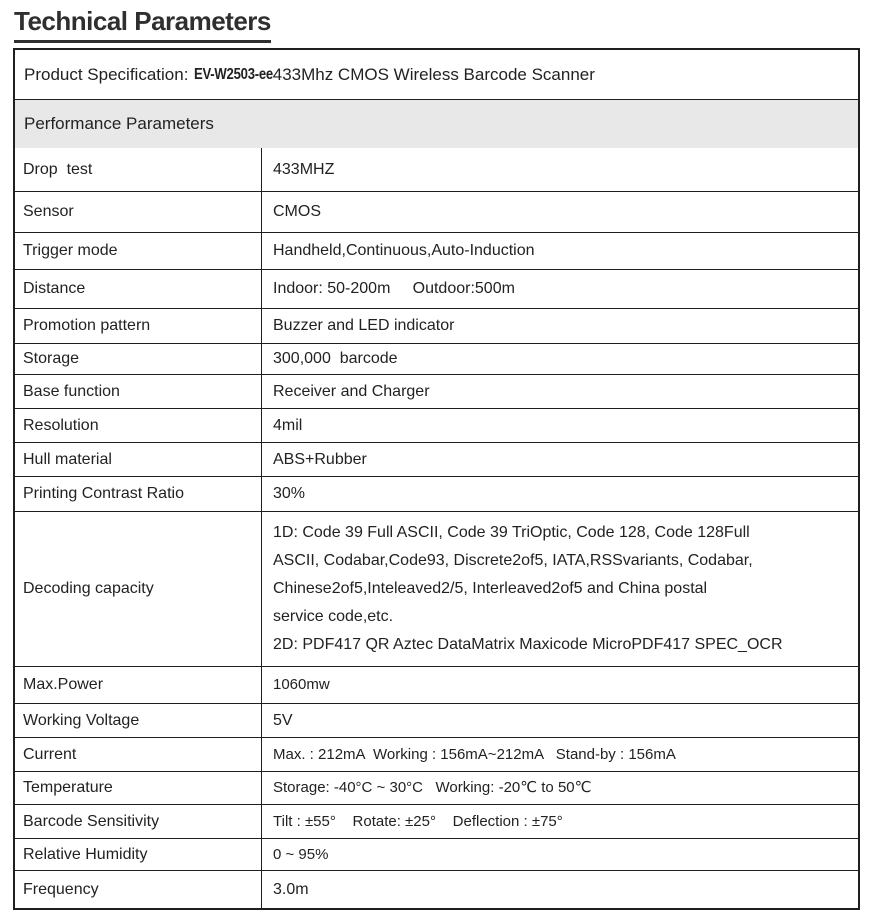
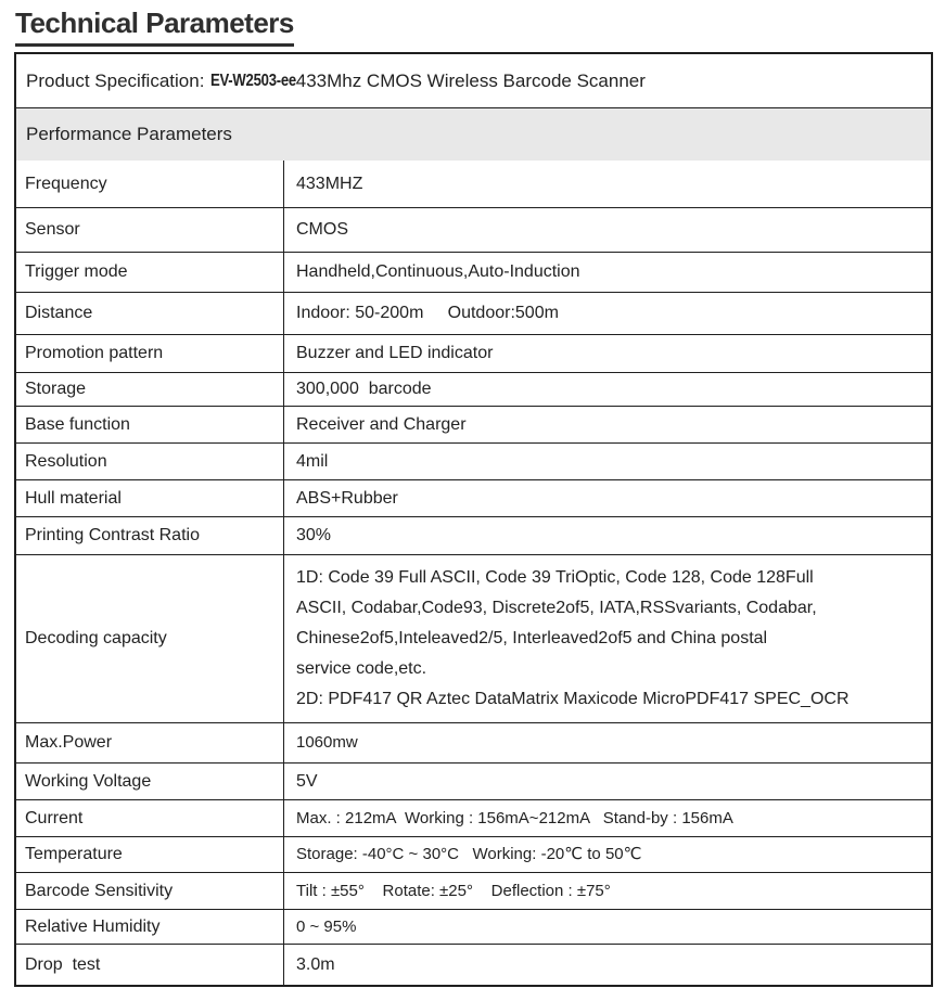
  Technical Parameters
  Product Specification:
  EV-W2503-ee
  433Mhz CMOS Wireless Barcode Scanner
  Performance Parameters
- Drop test
+ Frequency
  433MHZ
  Sensor
  CMOS
  Trigger mode
  Handheld,Continuous,Auto-Induction
  Distance
  Indoor: 50-200m Outdoor:500m
  Promotion pattern
  Buzzer and LED indicator
  Storage
  300,000 barcode
  Base function
  Receiver and Charger
  Resolution
  4mil
  Hull material
  ABS+Rubber
  Printing Contrast Ratio
  30%
  Decoding capacity
  1D: Code 39 Full ASCII, Code 39 TriOptic, Code 128, Code 128Full
  ASCII, Codabar,Code93, Discrete2of5, IATA,RSSvariants, Codabar,
  Chinese2of5,Inteleaved2/5, Interleaved2of5 and China postal
  service code,etc.
  2D: PDF417 QR Aztec DataMatrix Maxicode MicroPDF417 SPEC_OCR
  Max.Power
  1060mw
  Working Voltage
  5V
  Current
  Max. : 212mA Working : 156mA~212mA Stand-by : 156mA
  Temperature
  Storage: -40°C ~ 30°C Working: -20℃ to 50℃
  Barcode Sensitivity
  Tilt : ±55° Rotate: ±25° Deflection : ±75°
  Relative Humidity
  0 ~ 95%
- Frequency
+ Drop test
  3.0m
